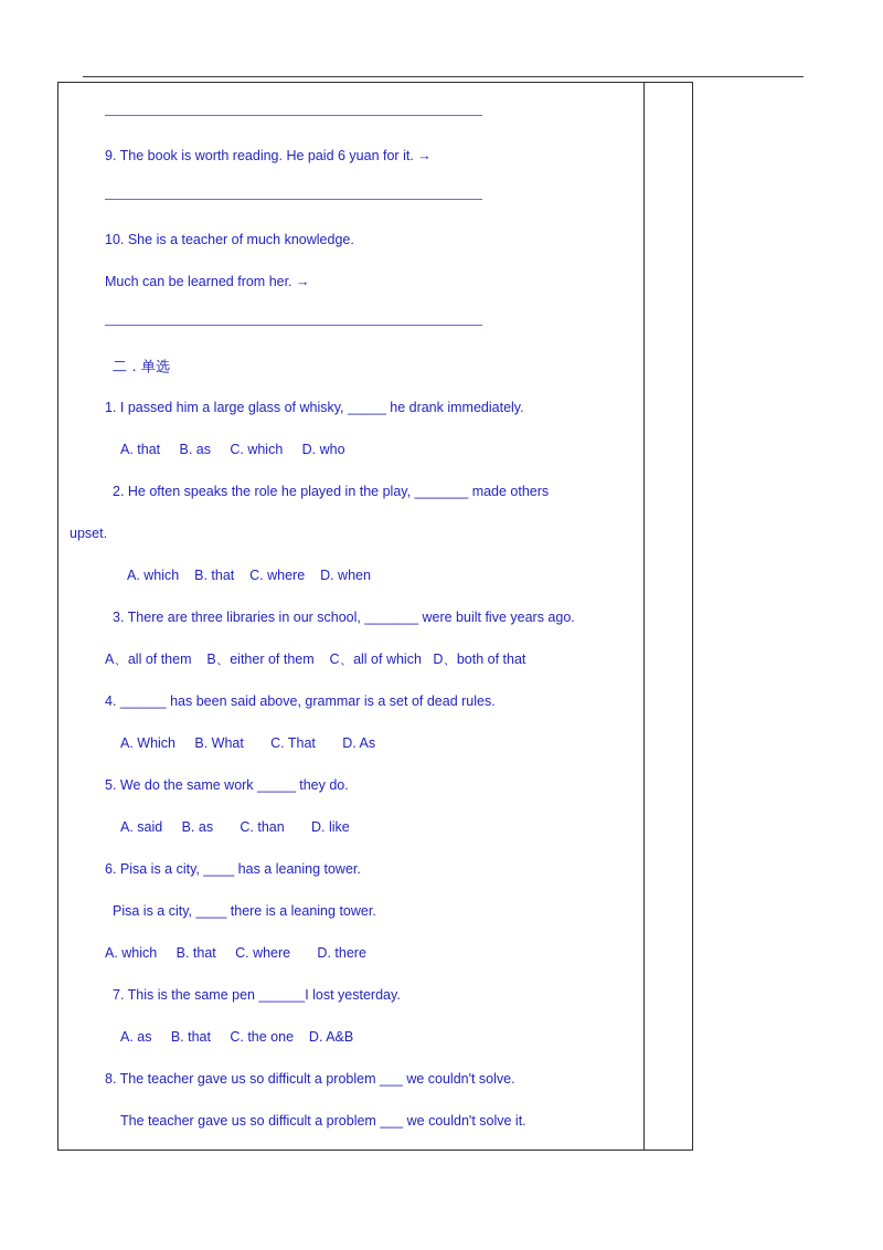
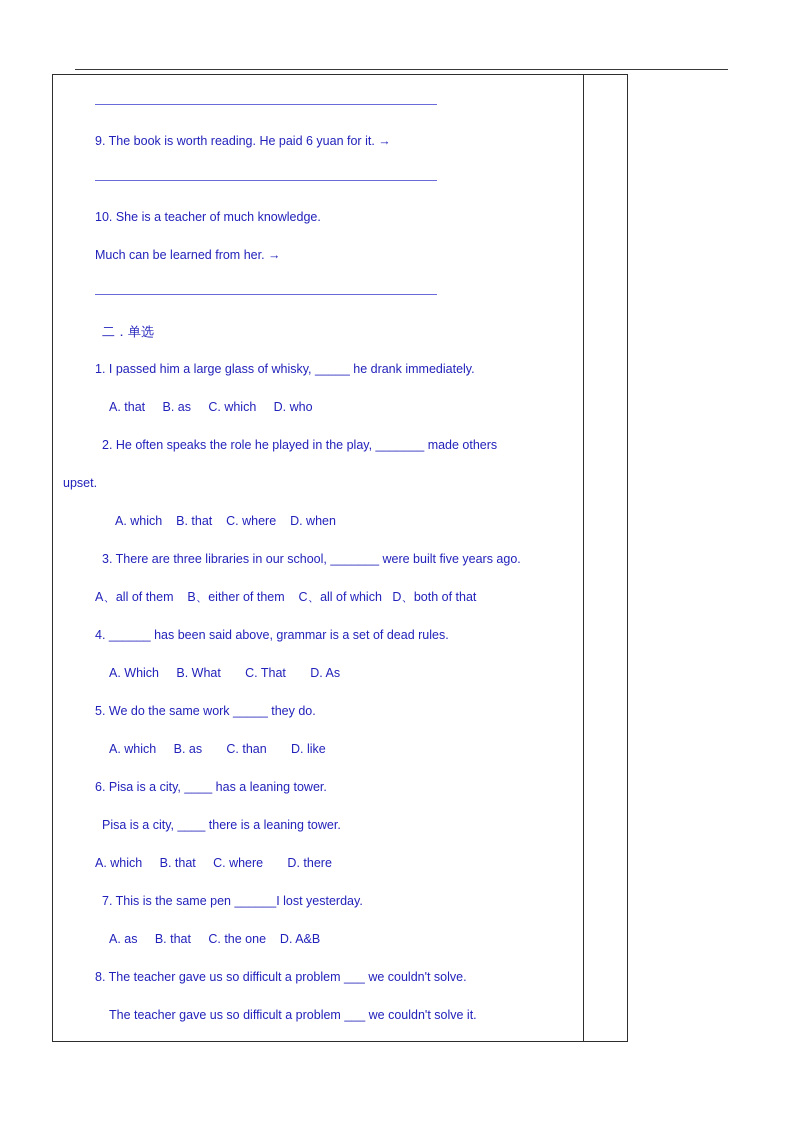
- 9. The book is worth reading. He paid 6 yuan for it. →10. She is a teacher of much knowledge.Much can be learned from her. →二．单选1. I passed him a large glass of whisky, _____ he drank immediately.A. that B. as C. which D. who2. He often speaks the role he played in the play, _______ made othersupset.A. which B. that C. where D. when3. There are three libraries in our school, _______ were built five years ago.A、all of them B、either of them C、all of which D、both of that4. ______ has been said above, grammar is a set of dead rules.A. Which B. What C. That D. As5. We do the same work _____ they do.A. said B. as C. than D. like6. Pisa is a city, ____ has a leaning tower.Pisa is a city, ____ there is a leaning tower.A. which B. that C. where D. there7. This is the same pen ______I lost yesterday.A. as B. that C. the one D. A&B8. The teacher gave us so difficult a problem ___ we couldn't solve.The teacher gave us so difficult a problem ___ we couldn't solve it.
+ 9. The book is worth reading. He paid 6 yuan for it. →10. She is a teacher of much knowledge.Much can be learned from her. →二．单选1. I passed him a large glass of whisky, _____ he drank immediately.A. that B. as C. which D. who2. He often speaks the role he played in the play, _______ made othersupset.A. which B. that C. where D. when3. There are three libraries in our school, _______ were built five years ago.A、all of them B、either of them C、all of which D、both of that4. ______ has been said above, grammar is a set of dead rules.A. Which B. What C. That D. As5. We do the same work _____ they do.A. which B. as C. than D. like6. Pisa is a city, ____ has a leaning tower.Pisa is a city, ____ there is a leaning tower.A. which B. that C. where D. there7. This is the same pen ______I lost yesterday.A. as B. that C. the one D. A&B8. The teacher gave us so difficult a problem ___ we couldn't solve.The teacher gave us so difficult a problem ___ we couldn't solve it.
